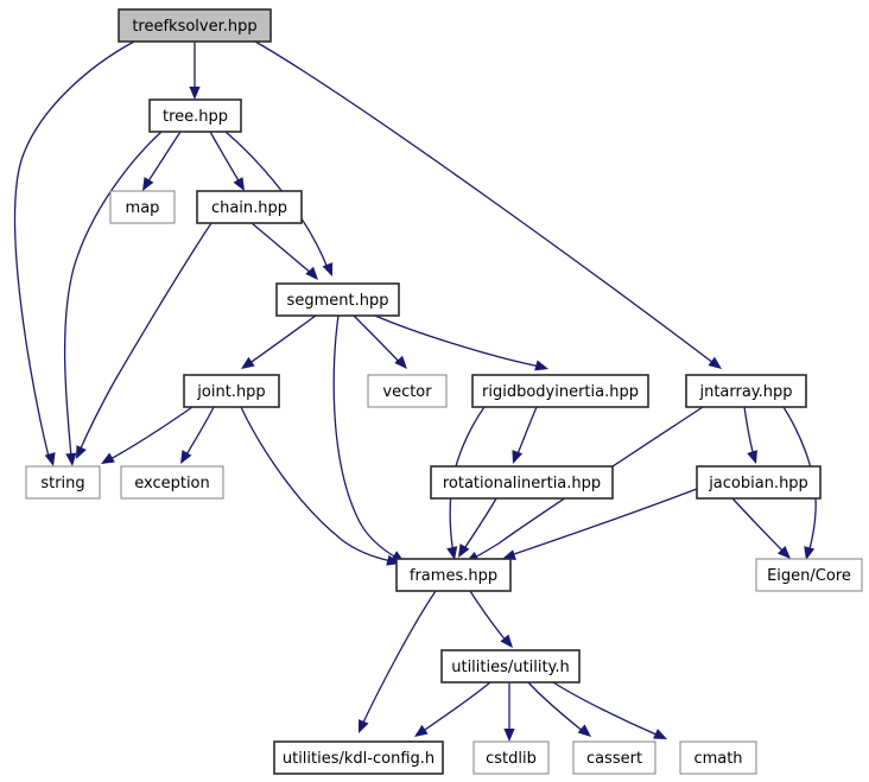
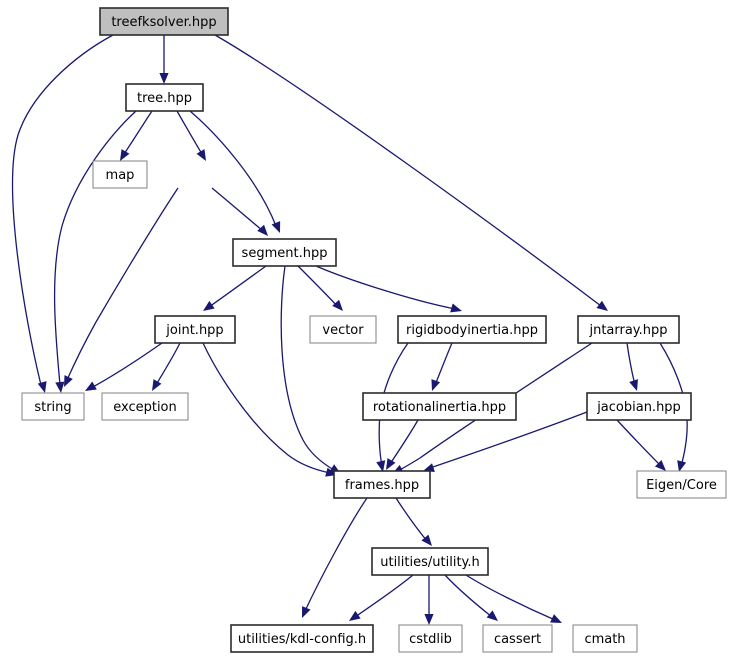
  treefksolver.hpp
  tree.hpp
  map
- chain.hpp
  segment.hpp
  joint.hpp
  vector
  rigidbodyinertia.hpp
  jntarray.hpp
  string
  exception
  rotationalinertia.hpp
  jacobian.hpp
  frames.hpp
  Eigen/Core
  utilities/utility.h
  utilities/kdl-config.h
  cstdlib
  cassert
  cmath
